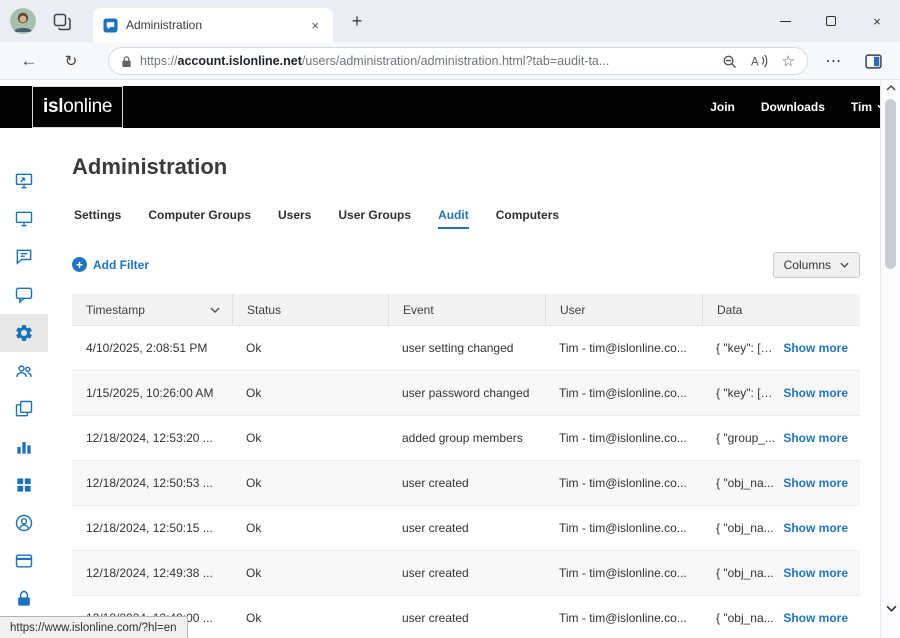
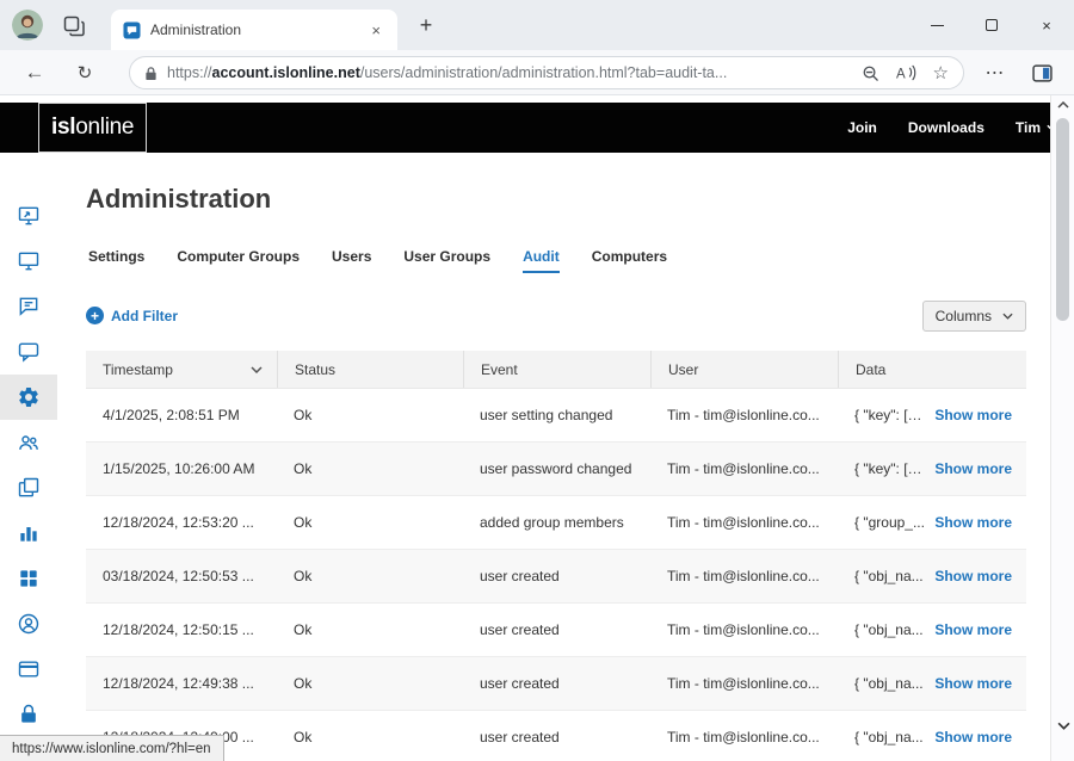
  Administration
  ×
  +
  ×
  ←
  ↻
  https://account.islonline.net/users/administration/administration.html?tab=audit-ta...
  A
  ☆
  ⋯
  isl
  online
  Join
  Downloads
  Tim
  Administration
  Settings
  Computer Groups
  Users
  User Groups
  Audit
  Computers
  +
  Add Filter
  Columns
  Timestamp
  Status
  Event
  User
  Data
- 4/10/2025, 2:08:51 PM
+ 4/1/2025, 2:08:51 PM
  Ok
  user setting changed
  Tim - tim@islonline.co...
  { "key": [ "..
  Show more
  1/15/2025, 10:26:00 AM
  Ok
  user password changed
  Tim - tim@islonline.co...
  { "key": [ "..
  Show more
  12/18/2024, 12:53:20 ...
  Ok
  added group members
  Tim - tim@islonline.co...
  { "group_...
  Show more
- 12/18/2024, 12:50:53 ...
+ 03/18/2024, 12:50:53 ...
  Ok
  user created
  Tim - tim@islonline.co...
  { "obj_na...
  Show more
  12/18/2024, 12:50:15 ...
  Ok
  user created
  Tim - tim@islonline.co...
  { "obj_na...
  Show more
  12/18/2024, 12:49:38 ...
  Ok
  user created
  Tim - tim@islonline.co...
  { "obj_na...
  Show more
  Ok
  user created
  Tim - tim@islonline.co...
  { "obj_na...
  Show more
  https://www.islonline.com/?hl=en
